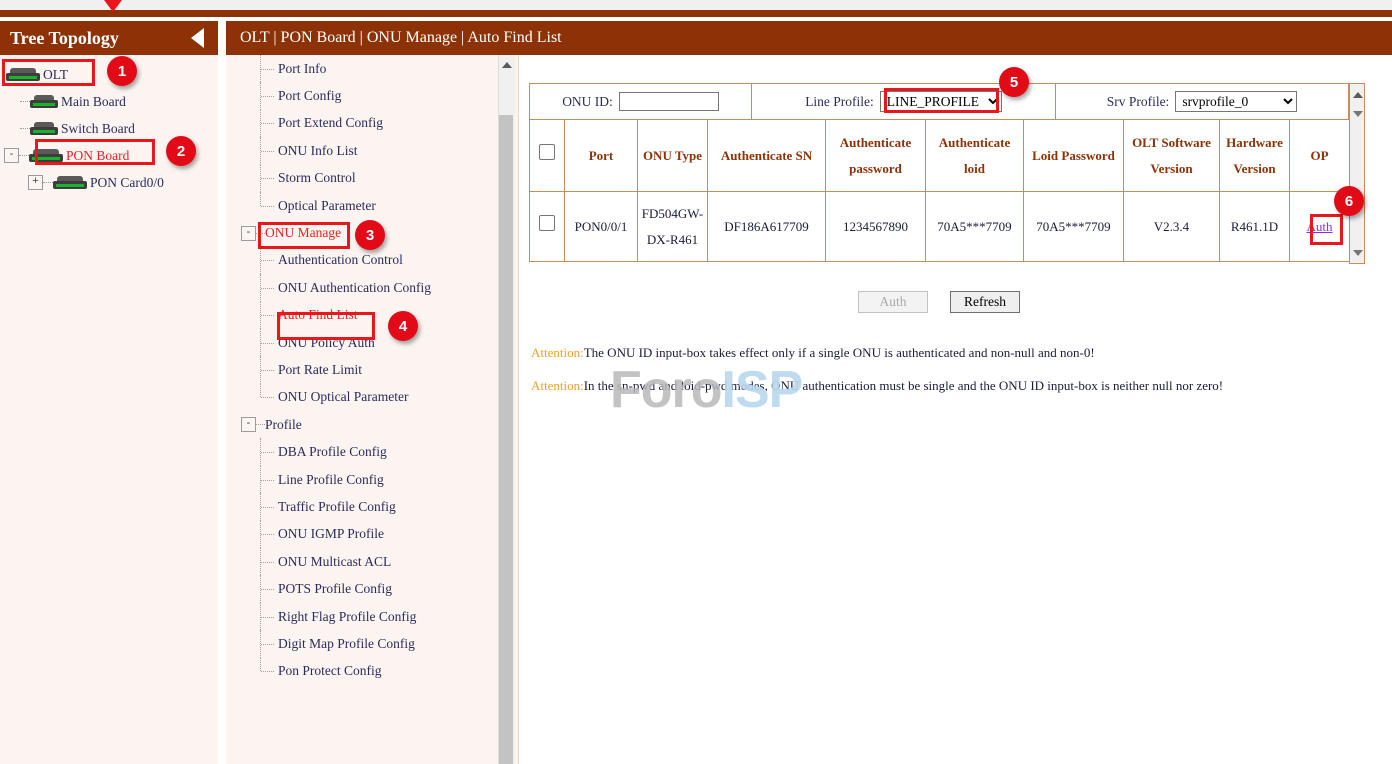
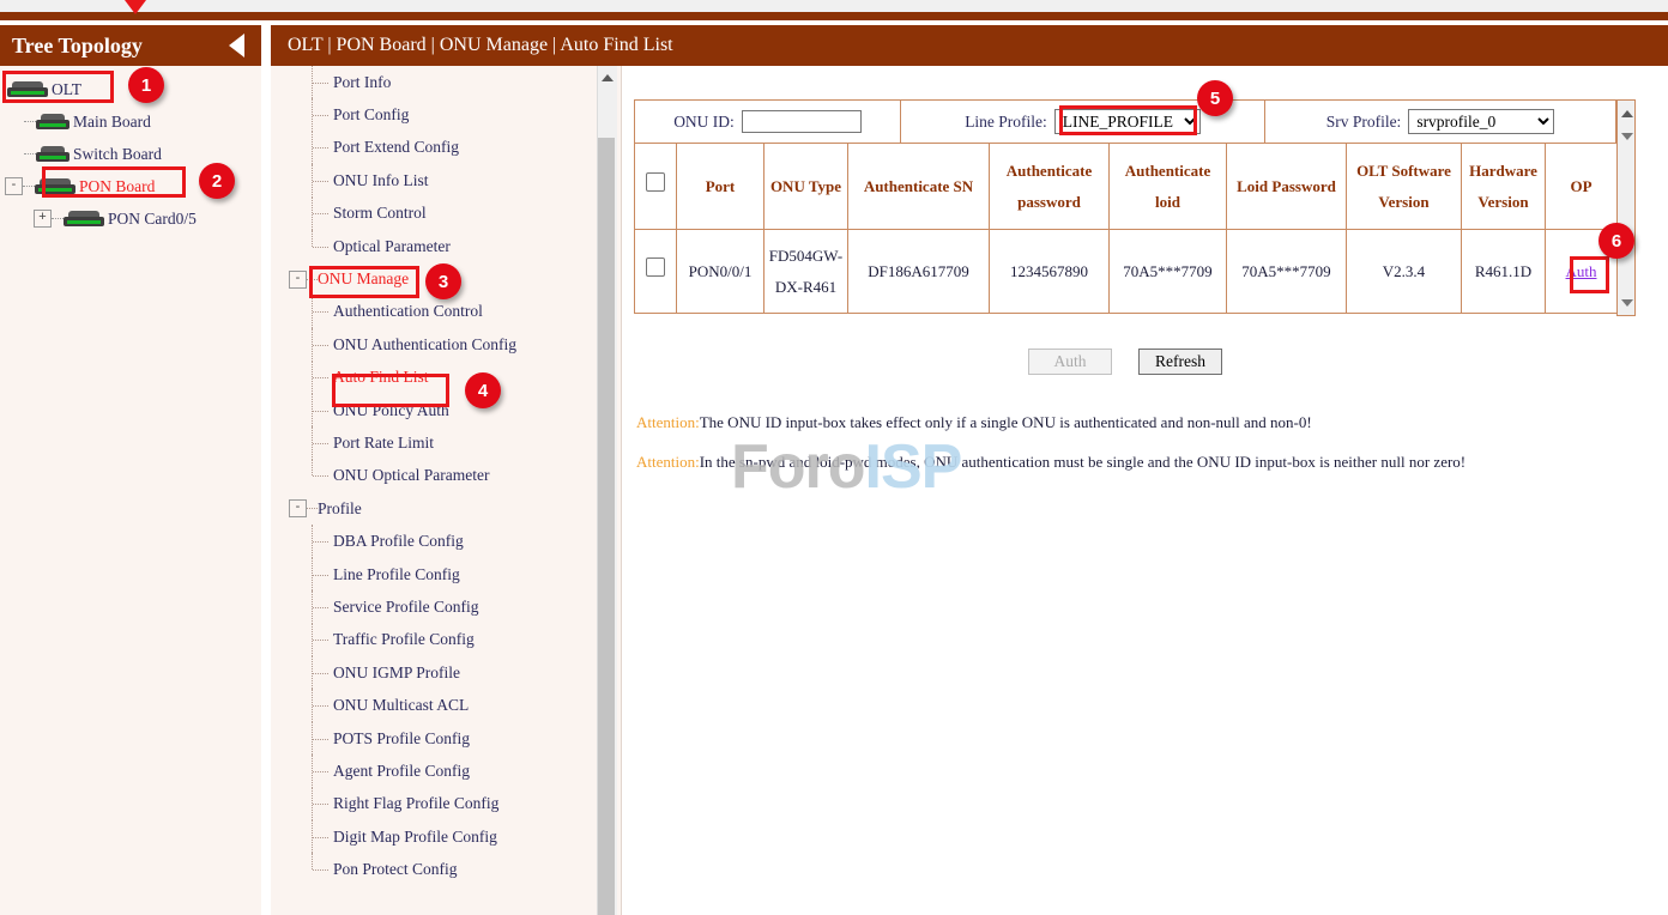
  Tree Topology
  OLT
  Main Board
  Switch Board
  -
  PON Board
  +
- PON Card0/0
+ PON Card0/5
  Port Info
  Port Config
  Port Extend Config
  ONU Info List
  Storm Control
  Optical Parameter
  -
  ONU Manage
  Authentication Control
  ONU Authentication Config
  Auto Find List
  ONU Policy Auth
  Port Rate Limit
  ONU Optical Parameter
  -
  Profile
  DBA Profile Config
  Line Profile Config
+ Service Profile Config
  Traffic Profile Config
  ONU IGMP Profile
  ONU Multicast ACL
  POTS Profile Config
+ Agent Profile Config
  Right Flag Profile Config
  Digit Map Profile Config
  Pon Protect Config
  OLT | PON Board | ONU Manage | Auto Find List
  ONU ID:
  Line Profile:
  LINE_PROFILE
  Srv Profile:
  srvprofile_0
  	Port	ONU Type	Authenticate SN	Authenticate password	Authenticate loid	Loid Password	OLT Software Version	Hardware Version	OP
  	PON0/0/1	FD504GW-DX-R461	DF186A617709	1234567890	70A5***7709	70A5***7709	V2.3.4	R461.1D	Auth
  Auth
  Refresh
  Attention:The ONU ID input-box takes effect only if a single ONU is authenticated and non-null and non-0!
  Attention:In the sn-pwd and loid-pwd modes, ONU authentication must be single and the ONU ID input-box is neither null nor zero!
  ForoISP
  1
  2
  3
  4
  5
  6
